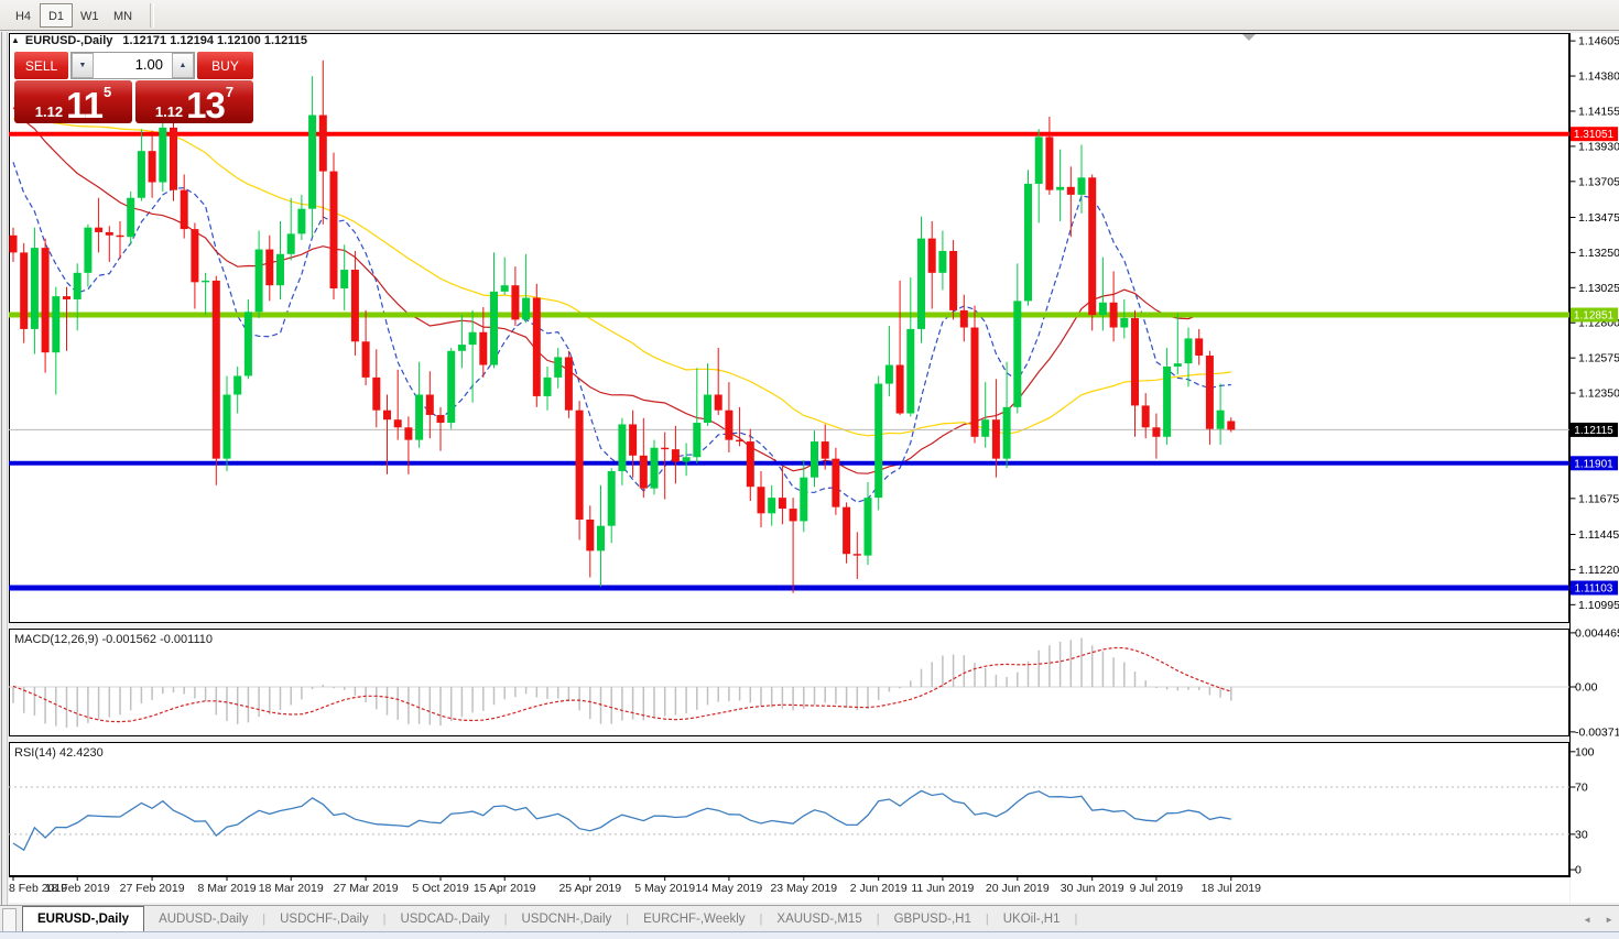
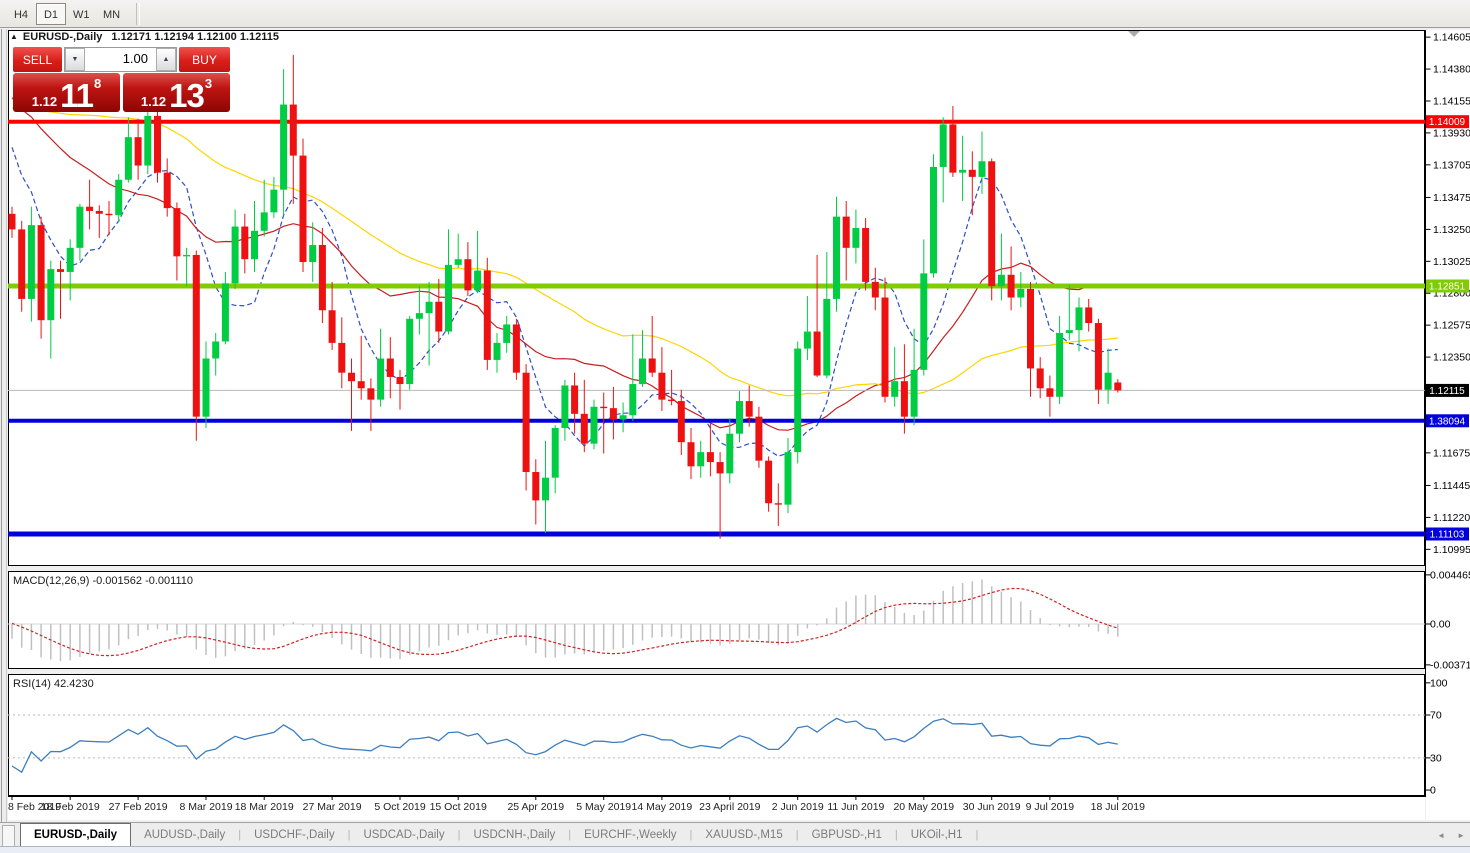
  1.14605
  1.14380
  1.14155
  1.13930
  1.13705
  1.13475
  1.13250
  1.13025
  1.12800
  1.12575
  1.12350
  1.11675
  1.11445
  1.11220
  1.10995
- 1.31051
+ 1.14009
  1.12851
  1.12115
- 1.11901
+ 1.38094
  1.11103
  0.00446
  0.00
  -0.00371
  100
  70
  30
  0
  8 Feb 2019
  18 Feb 2019
  27 Feb 2019
  8 Mar 2019
  18 Mar 2019
  27 Mar 2019
  5 Oct 2019
- 15 Apr 2019
+ 15 Oct 2019
  25 Apr 2019
  5 May 2019
  14 May 2019
- 23 May 2019
+ 23 April 2019
  2 Jun 2019
  11 Jun 2019
- 20 Jun 2019
+ 20 May 2019
  30 Jun 2019
  9 Jul 2019
  18 Jul 2019
  H4
  D1
  W1
  MN
  ▲ EURUSD-,Daily 1.12171 1.12194 1.12100 1.12115
  SELL
  1.00
  BUY
  1.12
  11
- 5
+ 8
  1.12
  13
- 7
+ 3
  MACD(12,26,9) -0.001562 -0.001110
  RSI(14) 42.4230
  EURUSD-,Daily
  AUDUSD-,Daily
  |
  USDCHF-,Daily
  |
  USDCAD-,Daily
  |
  USDCNH-,Daily
  |
  EURCHF-,Weekly
  |
  XAUUSD-,M15
  |
  GBPUSD-,H1
  |
  UKOil-,H1
  |
  ◄
  ►
